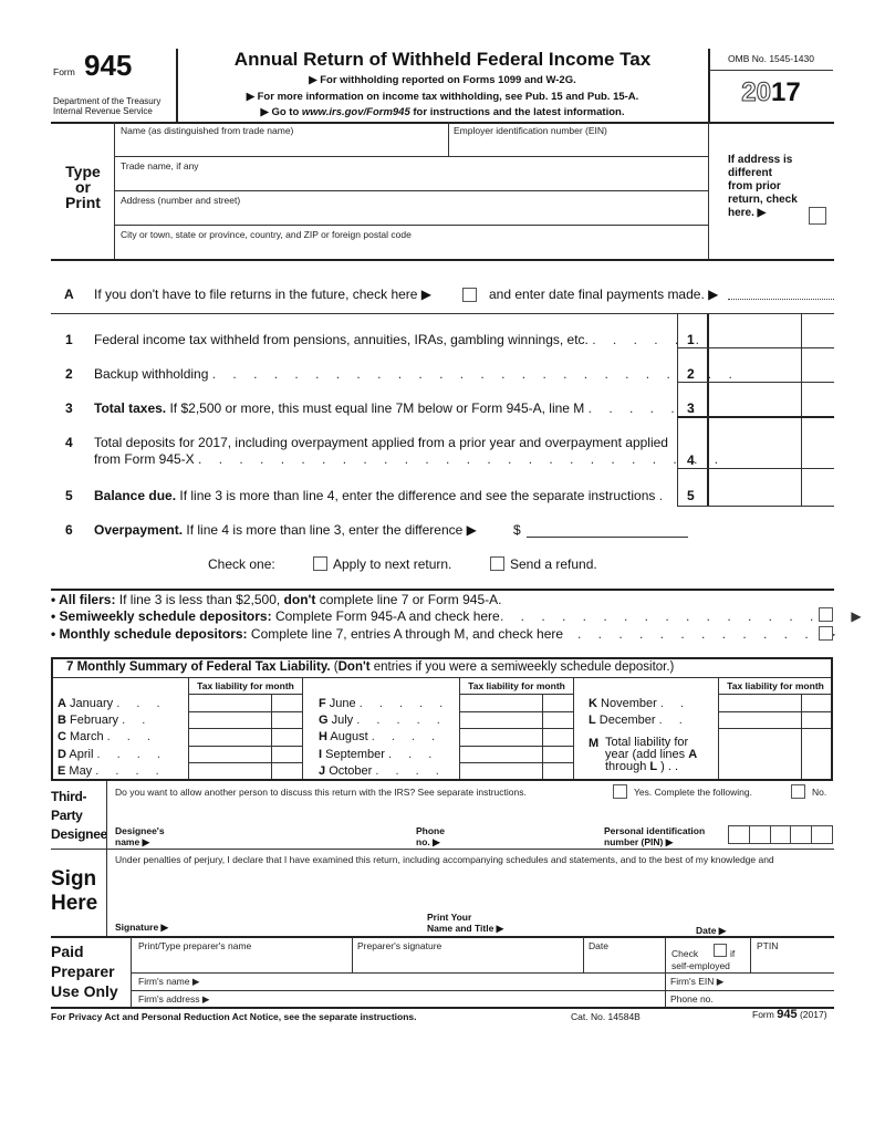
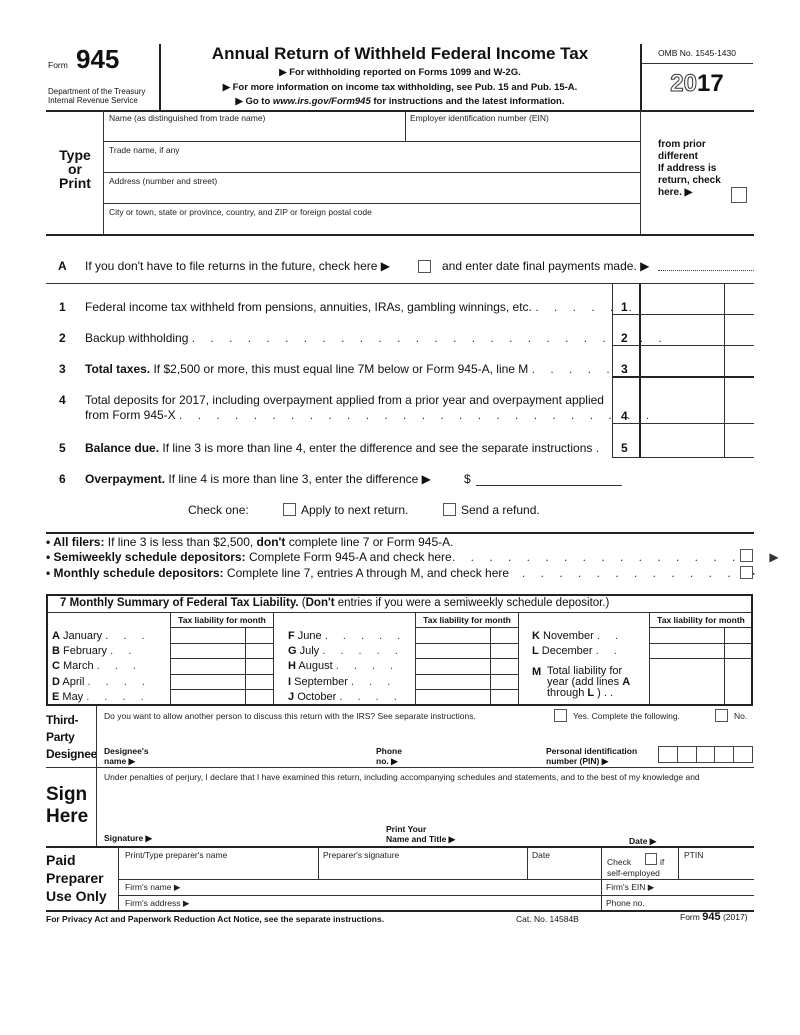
  Form
  945
  Department of the Treasury
  Internal Revenue Service
  Annual Return of Withheld Federal Income Tax
  ▶ For withholding reported on Forms 1099 and W-2G.
  ▶ For more information on income tax withholding, see Pub. 15 and Pub. 15-A.
  ▶ Go to www.irs.gov/Form945 for instructions and the latest information.
  OMB No. 1545-1430
  2017
  Type
  or
  Print
  Name (as distinguished from trade name)
  Employer identification number (EIN)
  Trade name, if any
  Address (number and street)
  City or town, state or province, country, and ZIP or foreign postal code
- If address is
+ from prior
  different
- from prior
+ If address is
  return, check
  here. ▶
  A
  If you don't have to file returns in the future, check here ▶
  and enter date final payments made. ▶
  1
  Federal income tax withheld from pensions, annuities, IRAs, gambling winnings, etc. . . . . . .
  1
  2
  Backup withholding . . . . . . . . . . . . . . . . . . . . . . . . . .
  2
  3
  Total taxes. If $2,500 or more, this must equal line 7M below or Form 945-A, line M . . . . . .
  3
  4
  Total deposits for 2017, including overpayment applied from a prior year and overpayment applied
  from Form 945-X . . . . . . . . . . . . . . . . . . . . . . . . . .
  4
  5
  Balance due. If line 3 is more than line 4, enter the difference and see the separate instructions .
  5
  6
  Overpayment. If line 4 is more than line 3, enter the difference ▶
  $
  Check one:
  Apply to next return.
  Send a refund.
  • All filers: If line 3 is less than $2,500, don't complete line 7 or Form 945-A.
  • Semiweekly schedule depositors: Complete Form 945-A and check here
  . . . . . . . . . . . . . . . . . ▶
  • Monthly schedule depositors: Complete line 7, entries A through M, and check here
  . . . . . . . . . . . . ▶
  7 Monthly Summary of Federal Tax Liability. (Don't entries if you were a semiweekly schedule depositor.)
  Tax liability for month
  Tax liability for month
  Tax liability for month
  A January . . .
  B February . .
  C March . . .
  D April . . . .
  E May . . . .
  F June . . . . .
  G July . . . . .
  H August . . . .
  I September . . .
  J October . . . .
  K November . .
  L December . .
  M
  Total liability for
  year (add lines A
  through L ) . .
  Third-
  Party
  Designee
  Do you want to allow another person to discuss this return with the IRS? See separate instructions.
  Yes. Complete the following.
  No.
  Designee's
  name ▶
  Phone
  no. ▶
  Personal identification
  number (PIN) ▶
  Sign
  Here
  Under penalties of perjury, I declare that I have examined this return, including accompanying schedules and statements, and to the best of my knowledge and
  Signature ▶
  Print Your
  Name and Title ▶
  Date ▶
  Paid
  Preparer
  Use Only
  Print/Type preparer's name
  Preparer's signature
  Date
  Check
  if
  self-employed
  PTIN
  Firm's name ▶
  Firm's EIN ▶
  Firm's address ▶
  Phone no.
- For Privacy Act and Personal Reduction Act Notice, see the separate instructions.
+ For Privacy Act and Paperwork Reduction Act Notice, see the separate instructions.
  Cat. No. 14584B
  Form 945 (2017)
